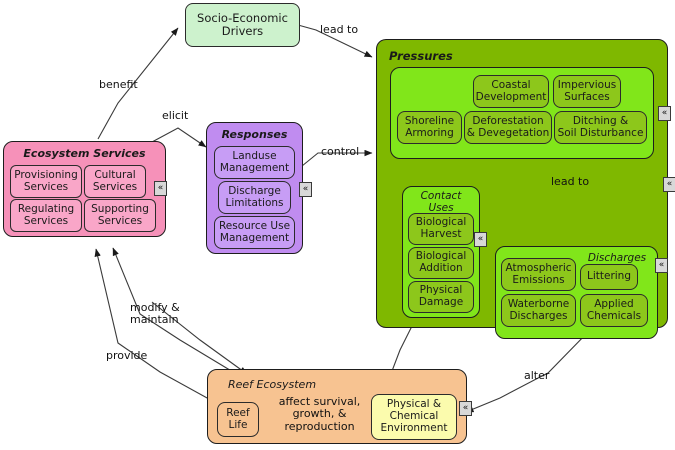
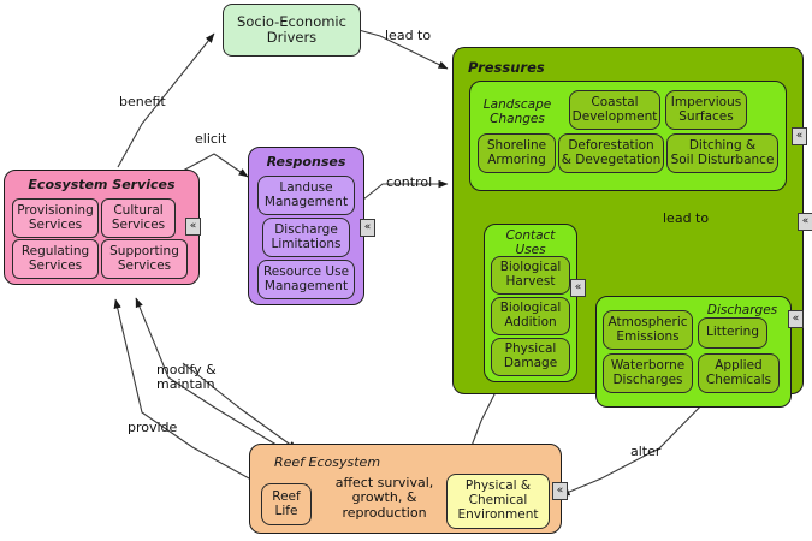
  Socio-Economic
  Drivers
  Ecosystem Services
  Provisioning
  Services
  Cultural
  Services
  Regulating
  Services
  Supporting
  Services
  «
  Responses
  Landuse
  Management
  Discharge
  Limitations
  Resource Use
  Management
  «
  Pressures
  «
+ Landscape
+ Changes
  Coastal
  Development
  Impervious
  Surfaces
  Shoreline
  Armoring
  Deforestation
  & Devegetation
  Ditching &
  Soil Disturbance
  «
  Contact
  Uses
  Biological
  Harvest
  Biological
  Addition
  Physical
  Damage
  «
  Discharges
  Atmospheric
  Emissions
  Littering
  Waterborne
  Discharges
  Applied
  Chemicals
  «
  Reef Ecosystem
  Reef
  Life
  Physical &
  Chemical
  Environment
  affect survival,
  growth, &
  reproduction
  «
  benefit
  elicit
  lead to
  control
  lead to
  modify &
  maintain
  provide
  alter
